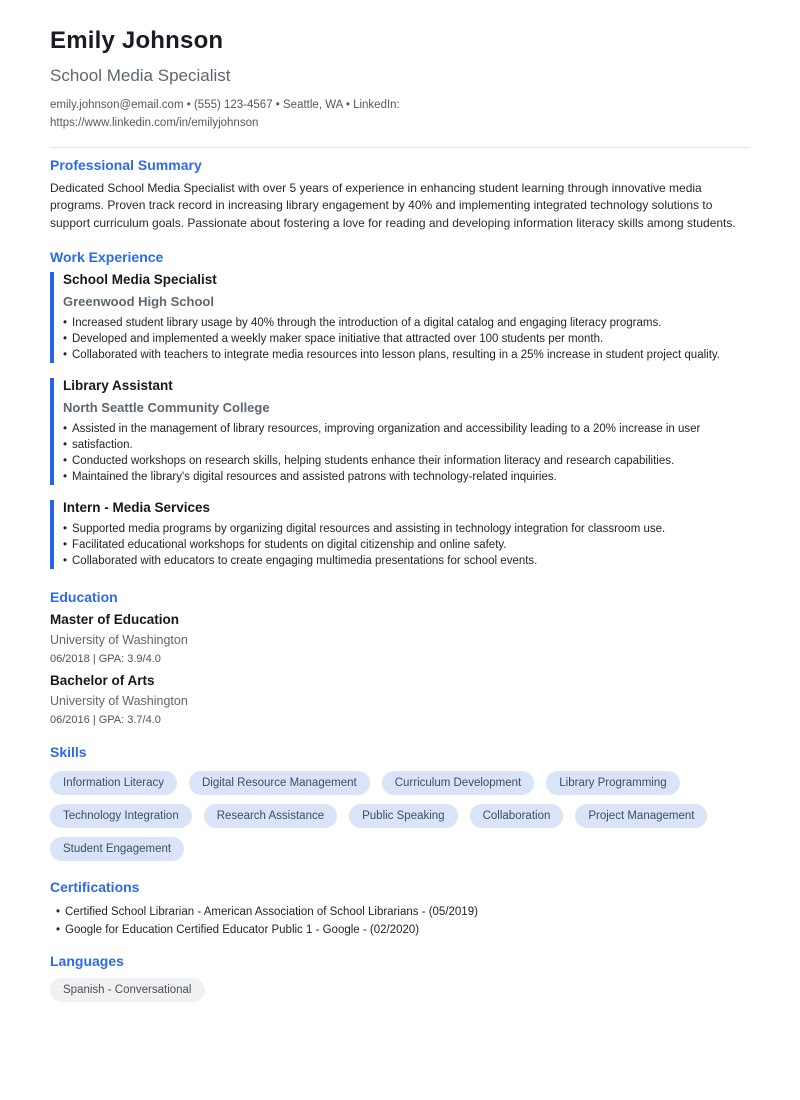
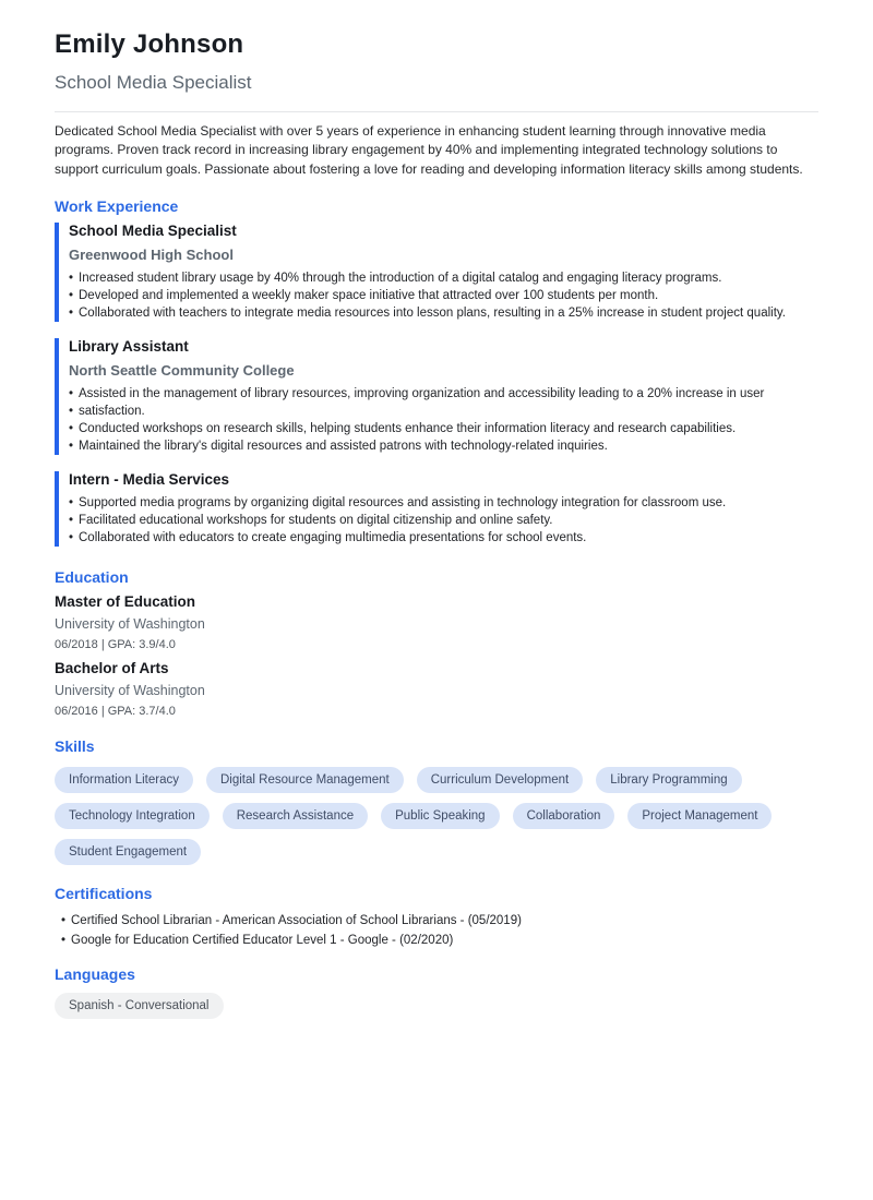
  Emily Johnson
  School Media Specialist
- emily.johnson@email.com • (555) 123-4567 • Seattle, WA • LinkedIn:
- https://www.linkedin.com/in/emilyjohnson
- Professional Summary
  Dedicated School Media Specialist with over 5 years of experience in enhancing student learning through innovative media programs. Proven track record in increasing library engagement by 40% and implementing integrated technology solutions to support curriculum goals. Passionate about fostering a love for reading and developing information literacy skills among students.
  Work Experience
  School Media Specialist
  Greenwood High School
  Increased student library usage by 40% through the introduction of a digital catalog and engaging literacy programs.
  Developed and implemented a weekly maker space initiative that attracted over 100 students per month.
  Collaborated with teachers to integrate media resources into lesson plans, resulting in a 25% increase in student project quality.
  Library Assistant
  North Seattle Community College
  Assisted in the management of library resources, improving organization and accessibility leading to a 20% increase in user
  satisfaction.
  Conducted workshops on research skills, helping students enhance their information literacy and research capabilities.
  Maintained the library's digital resources and assisted patrons with technology-related inquiries.
  Intern - Media Services
  Supported media programs by organizing digital resources and assisting in technology integration for classroom use.
  Facilitated educational workshops for students on digital citizenship and online safety.
  Collaborated with educators to create engaging multimedia presentations for school events.
  Education
  Master of Education
  University of Washington
  06/2018 | GPA: 3.9/4.0
  Bachelor of Arts
  University of Washington
  06/2016 | GPA: 3.7/4.0
  Skills
  Information Literacy
  Digital Resource Management
  Curriculum Development
  Library Programming
  Technology Integration
  Research Assistance
  Public Speaking
  Collaboration
  Project Management
  Student Engagement
  Certifications
  Certified School Librarian - American Association of School Librarians - (05/2019)
- Google for Education Certified Educator Public 1 - Google - (02/2020)
+ Google for Education Certified Educator Level 1 - Google - (02/2020)
  Languages
  Spanish - Conversational
